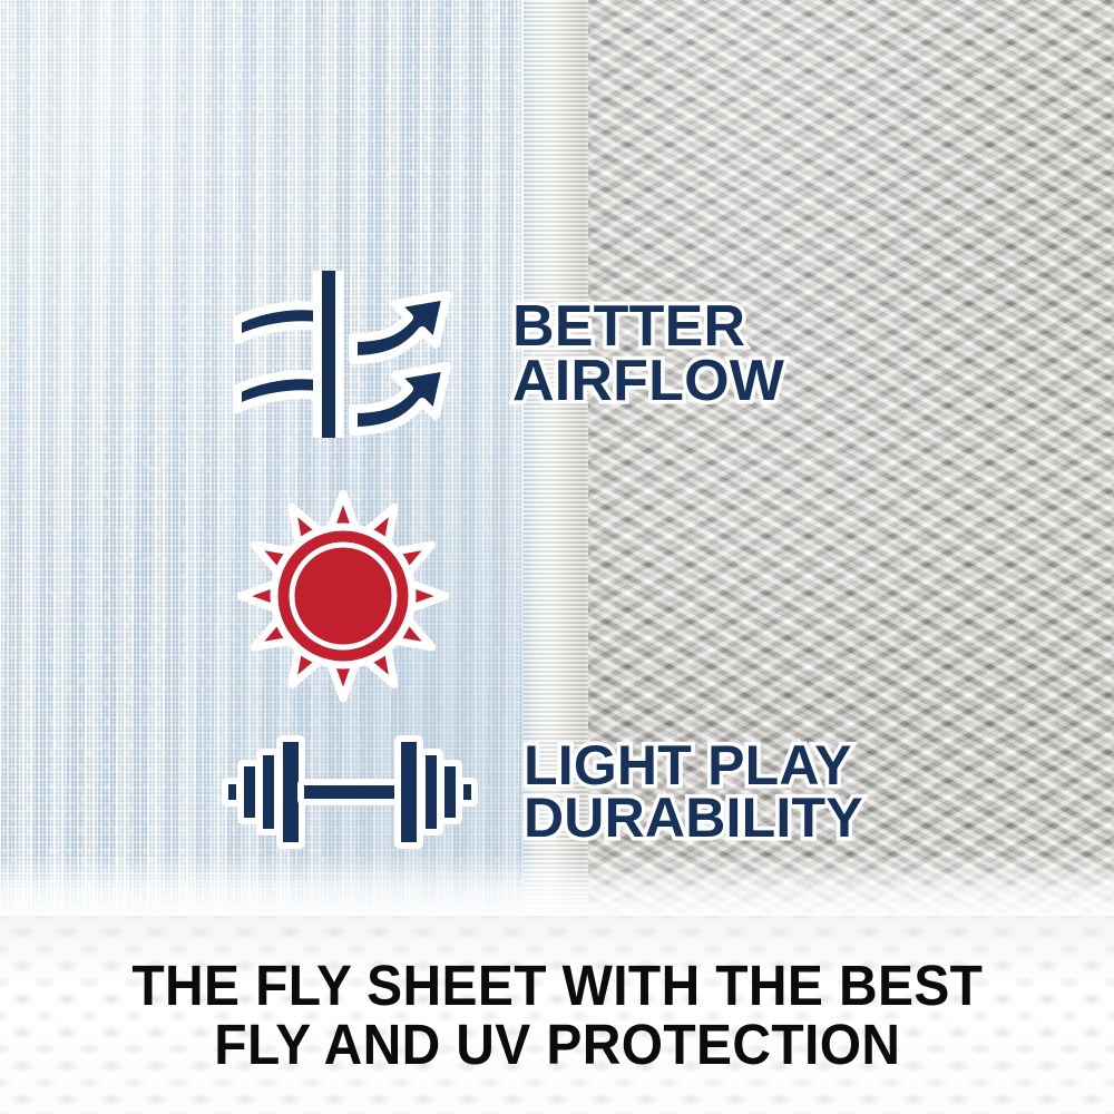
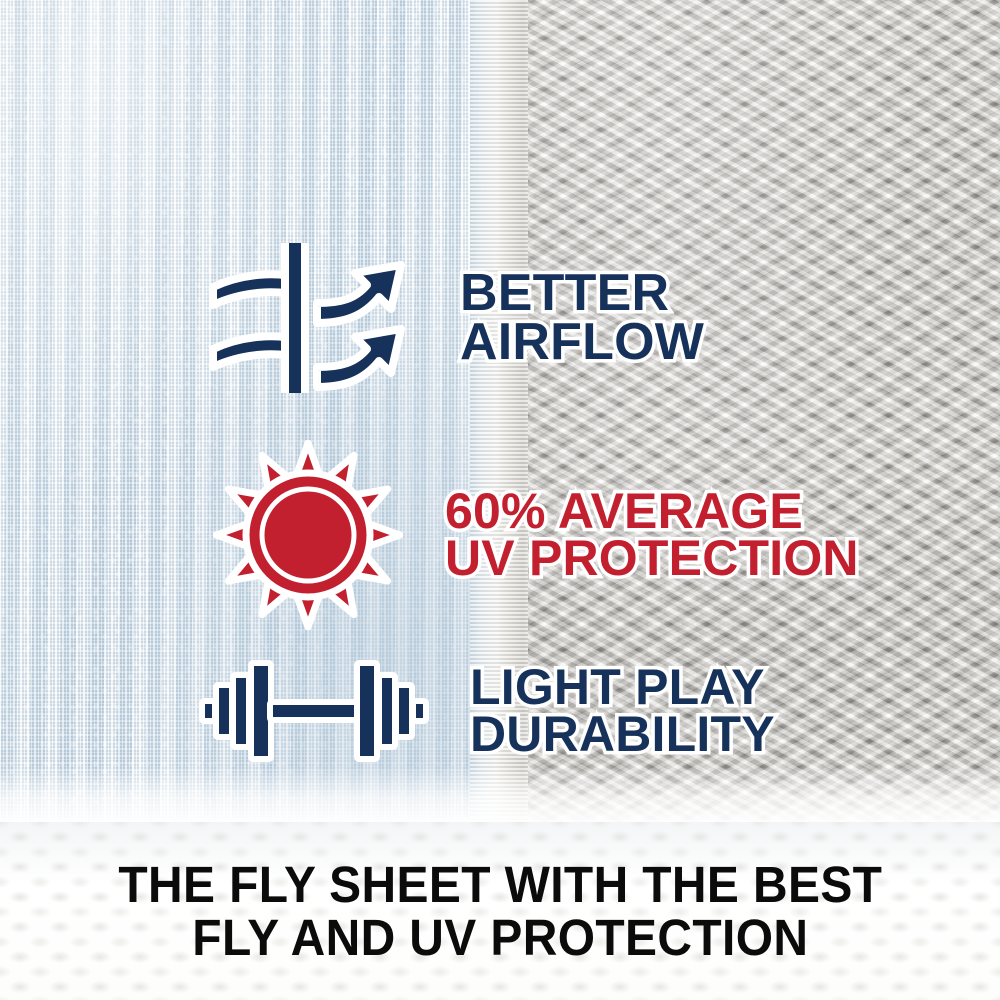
  BETTER
  AIRFLOW
+ 60% AVERAGE
+ UV PROTECTION
  LIGHT PLAY
  DURABILITY
  THE FLY SHEET WITH THE BEST
  FLY AND UV PROTECTION
